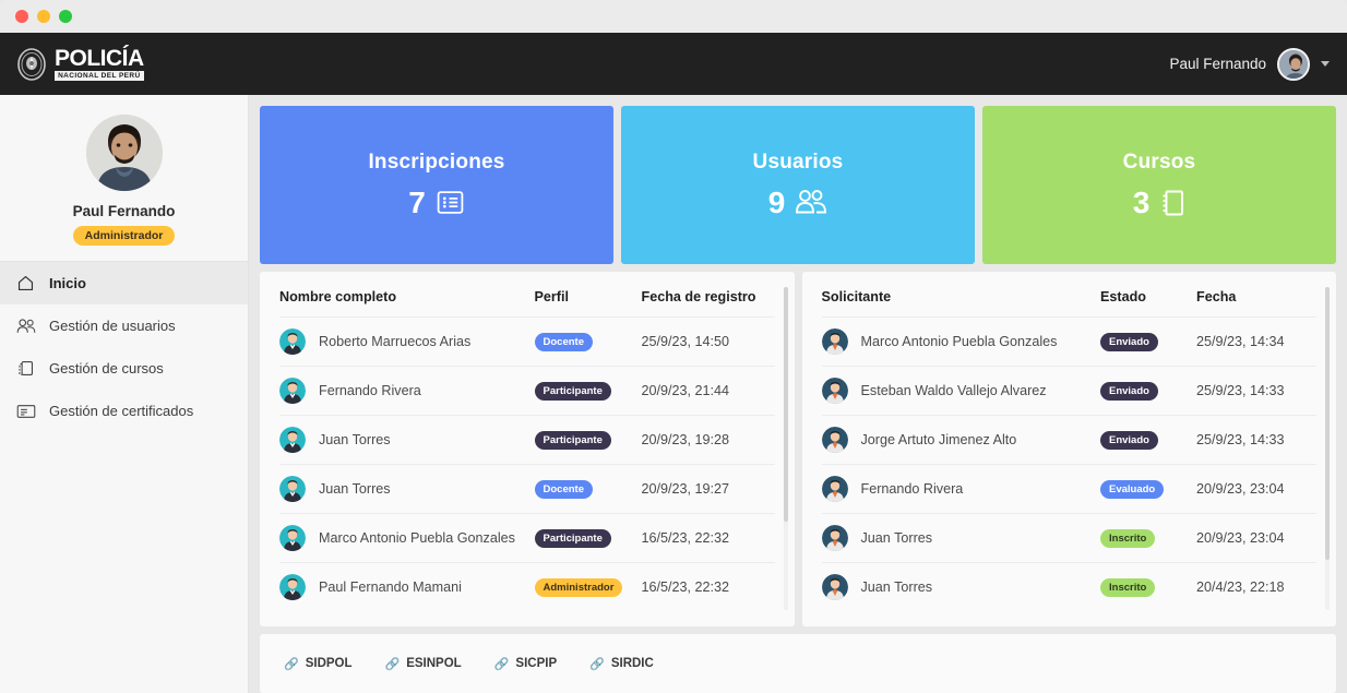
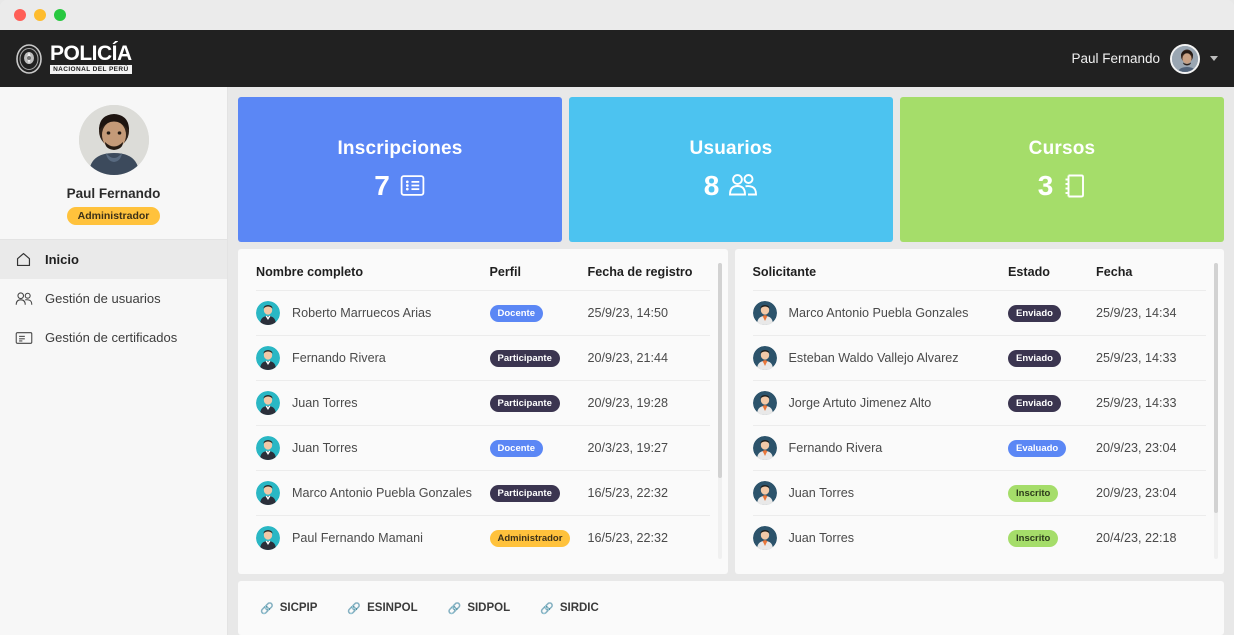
  POLICÍA
  Paul Fernando
  Paul Fernando
  Administrador
  Inicio
  Gestión de usuarios
- Gestión de cursos
  Gestión de certificados
  Inscripciones
  7
  Usuarios
- 9
+ 8
  Cursos
  3
  Nombre completo	Perfil	Fecha de registro
  Roberto Marruecos Arias	Docente	25/9/23, 14:50
  Fernando Rivera	Participante	20/9/23, 21:44
  Juan Torres	Participante	20/9/23, 19:28
- Juan Torres	Docente	20/9/23, 19:27
+ Juan Torres	Docente	20/3/23, 19:27
  Marco Antonio Puebla Gonzales	Participante	16/5/23, 22:32
  Paul Fernando Mamani	Administrador	16/5/23, 22:32
  Solicitante	Estado	Fecha
  Marco Antonio Puebla Gonzales	Enviado	25/9/23, 14:34
  Esteban Waldo Vallejo Alvarez	Enviado	25/9/23, 14:33
  Jorge Artuto Jimenez Alto	Enviado	25/9/23, 14:33
  Fernando Rivera	Evaluado	20/9/23, 23:04
  Juan Torres	Inscrito	20/9/23, 23:04
  Juan Torres	Inscrito	20/4/23, 22:18
  🔗
- SIDPOL
+ SICPIP
  🔗
  ESINPOL
  🔗
- SICPIP
+ SIDPOL
  🔗
  SIRDIC
